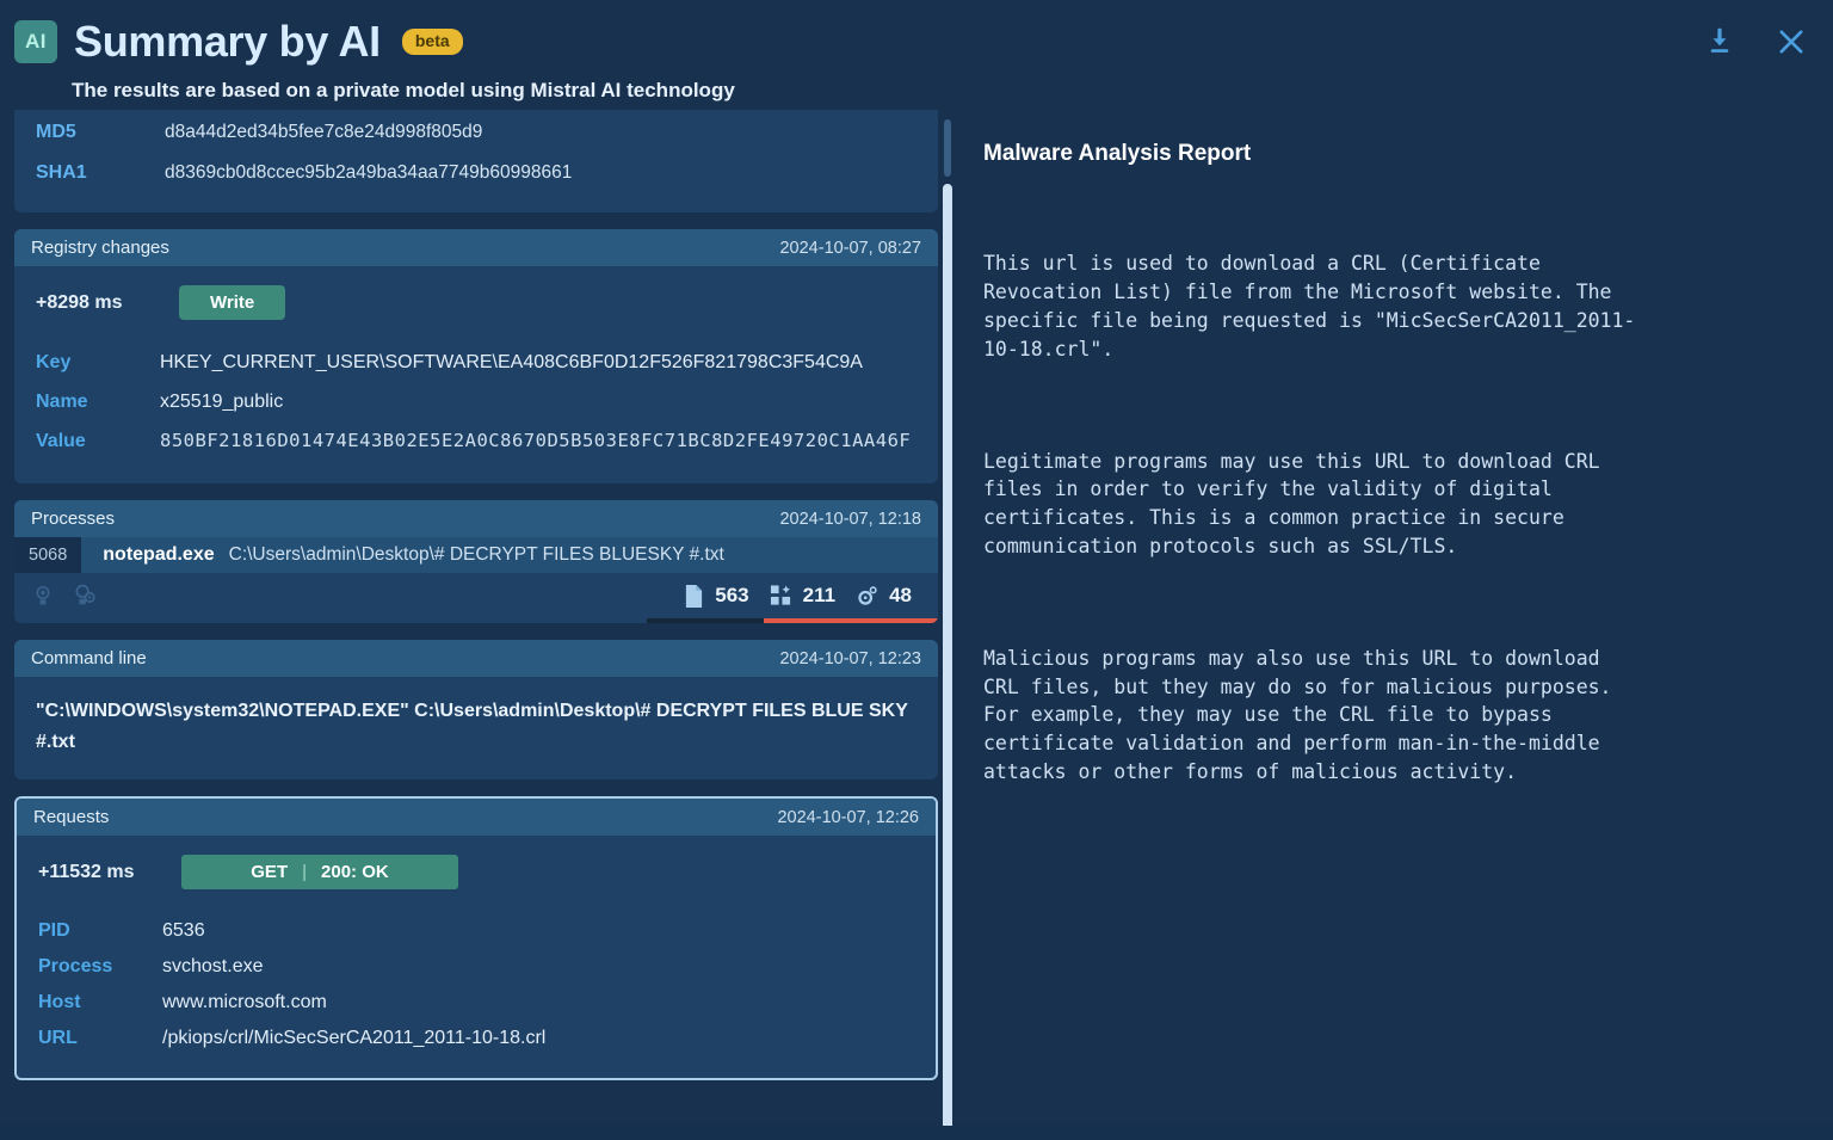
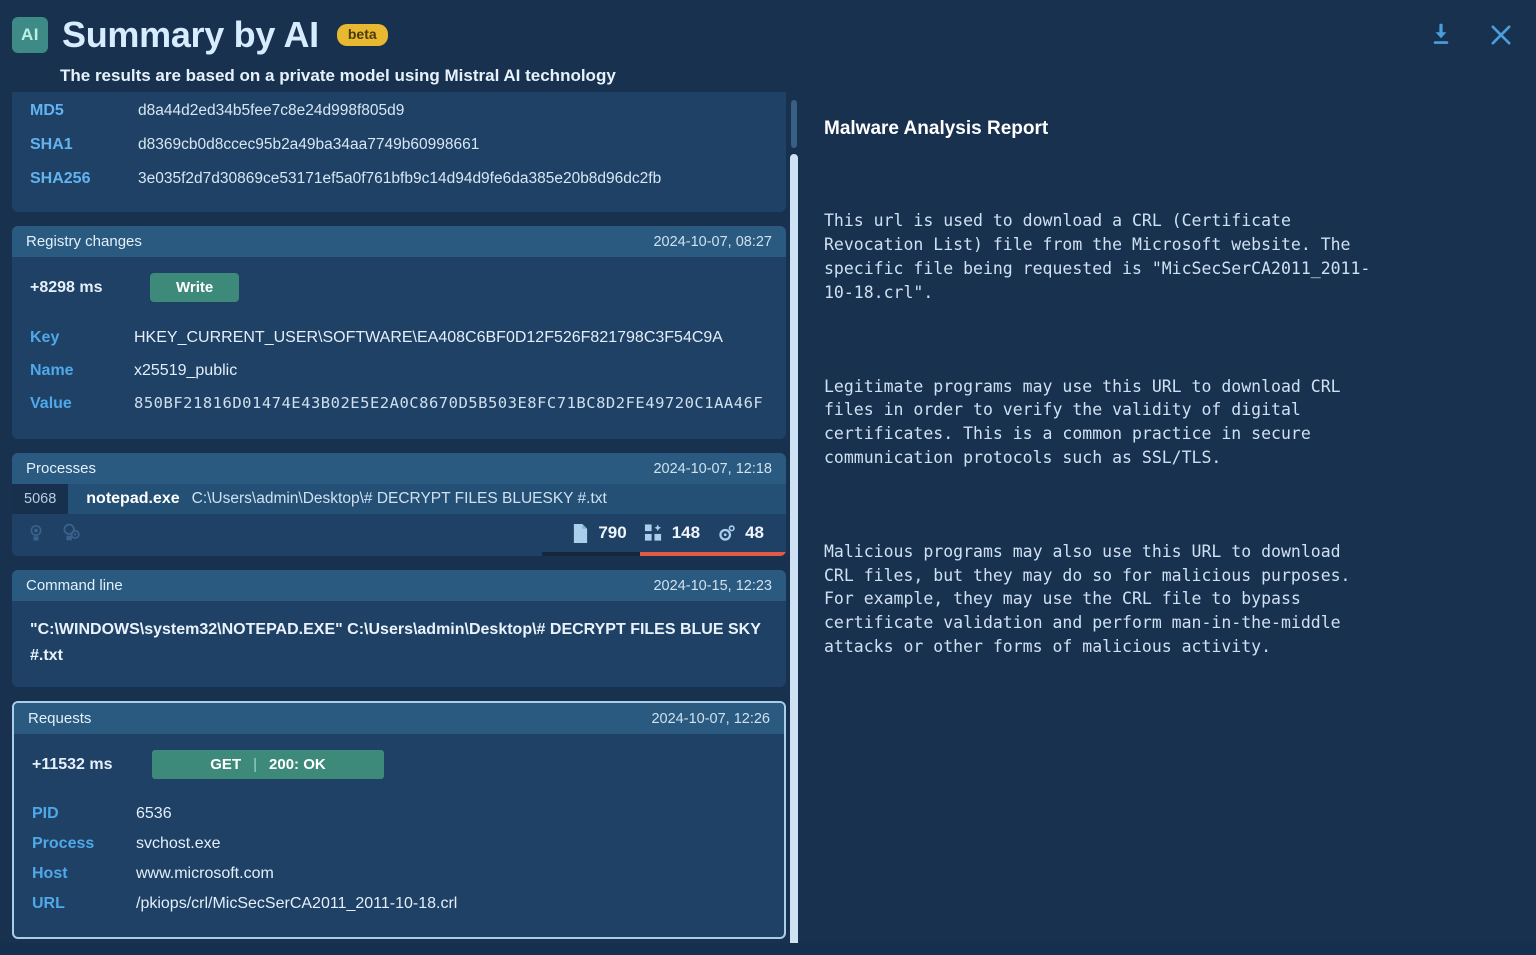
  AI
  Summary by AI
  beta
  The results are based on a private model using Mistral AI technology
  MD5
  d8a44d2ed34b5fee7c8e24d998f805d9
  SHA1
  d8369cb0d8ccec95b2a49ba34aa7749b60998661
+ SHA256
+ 3e035f2d7d30869ce53171ef5a0f761bfb9c14d94d9fe6da385e20b8d96dc2fb
  Registry changes
  2024-10-07, 08:27
  +8298 ms
  Write
  Key
  HKEY_CURRENT_USER\SOFTWARE\EA408C6BF0D12F526F821798C3F54C9A
  Name
  x25519_public
  Value
  850BF21816D01474E43B02E5E2A0C8670D5B503E8FC71BC8D2FE49720C1AA46F
  Processes
  2024-10-07, 12:18
  5068
  notepad.exe
  C:\Users\admin\Desktop\# DECRYPT FILES BLUESKY #.txt
- 563
+ 790
- 211
+ 148
  48
  Command line
- 2024-10-07, 12:23
+ 2024-10-15, 12:23
  "C:\WINDOWS\system32\NOTEPAD.EXE" C:\Users\admin\Desktop\# DECRYPT FILES BLUE SKY #.txt
  Requests
  2024-10-07, 12:26
  +11532 ms
  GET
  |
  200: OK
  PID
  6536
  Process
  svchost.exe
  Host
  www.microsoft.com
  URL
  /pkiops/crl/MicSecSerCA2011_2011-10-18.crl
  Malware Analysis Report
  This url is used to download a CRL (Certificate
  Revocation List) file from the Microsoft website. The
  specific file being requested is "MicSecSerCA2011_2011-
  10-18.crl".
  Legitimate programs may use this URL to download CRL
  files in order to verify the validity of digital
  certificates. This is a common practice in secure
  communication protocols such as SSL/TLS.
  Malicious programs may also use this URL to download
  CRL files, but they may do so for malicious purposes.
  For example, they may use the CRL file to bypass
  certificate validation and perform man-in-the-middle
  attacks or other forms of malicious activity.
